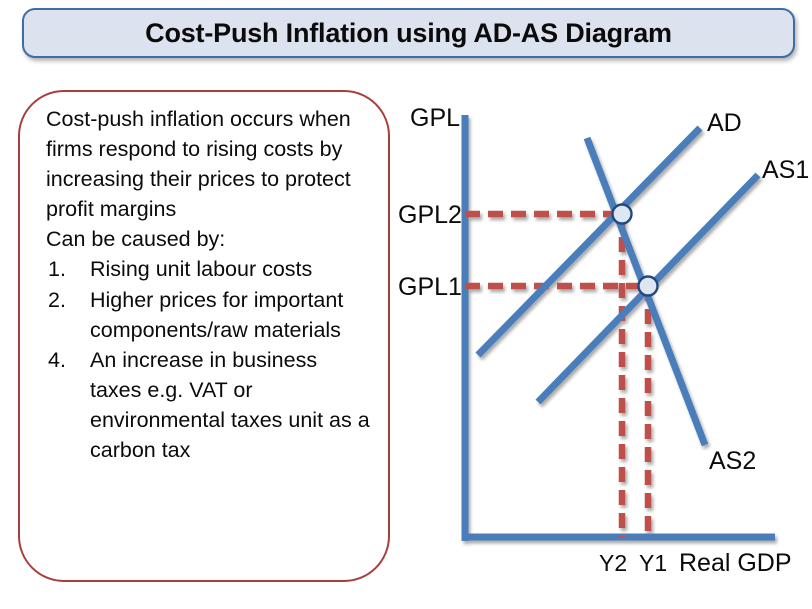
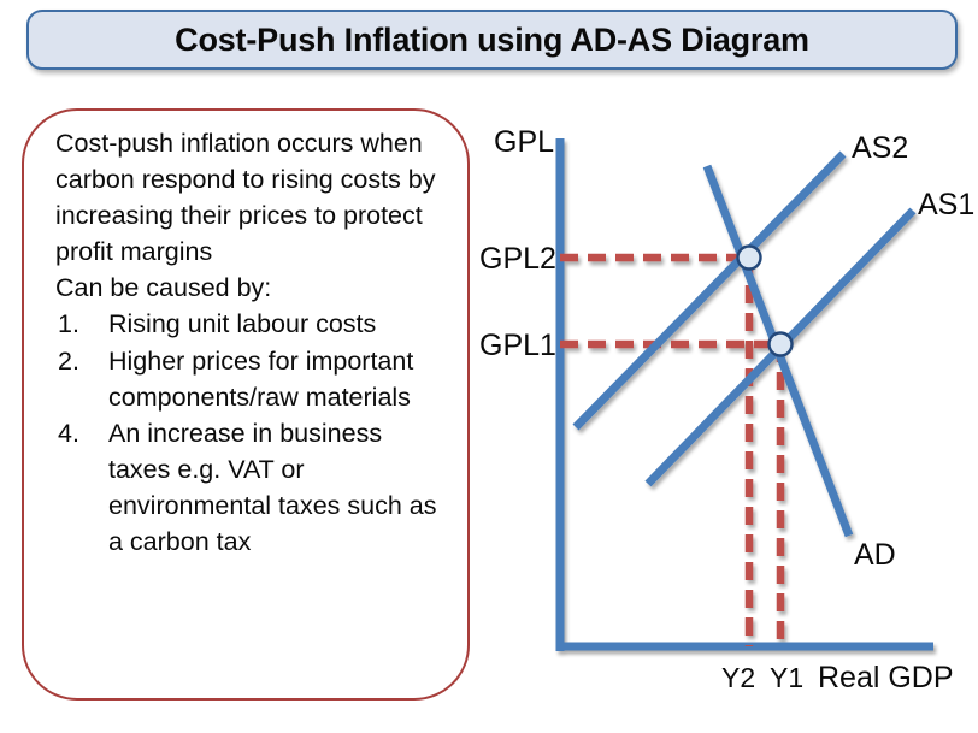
  Cost-Push Inflation using AD-AS Diagram
- Cost-push inflation occurs when firms respond to rising costs by increasing their prices to protect profit margins
+ Cost-push inflation occurs when carbon respond to rising costs by increasing their prices to protect profit margins
  Can be caused by:
  1.
  Rising unit labour costs
  2.
  Higher prices for important components/raw materials
  4.
- An increase in business taxes e.g. VAT or environmental taxes unit as a carbon tax
+ An increase in business taxes e.g. VAT or environmental taxes such as a carbon tax
- AD
+ AS2
  AS1
- AS2
+ AD
  GPL
  Real GDP
  GPL2
  GPL1
  Y2
  Y1
